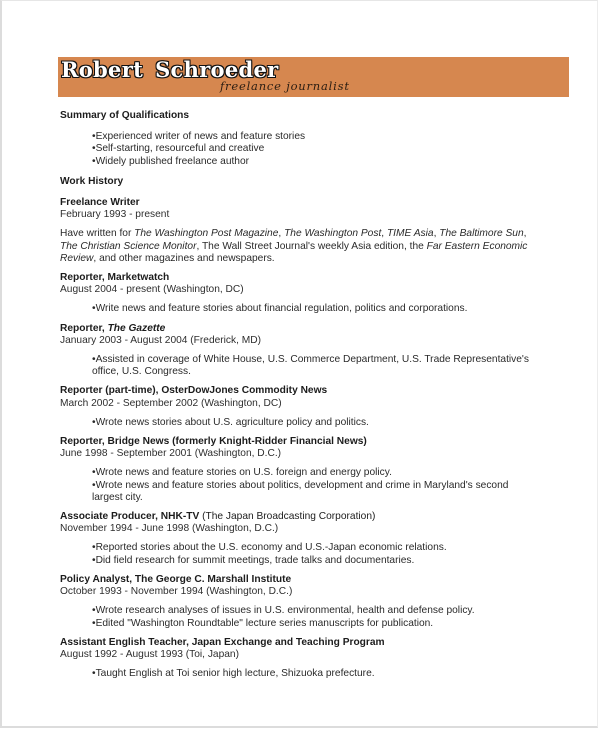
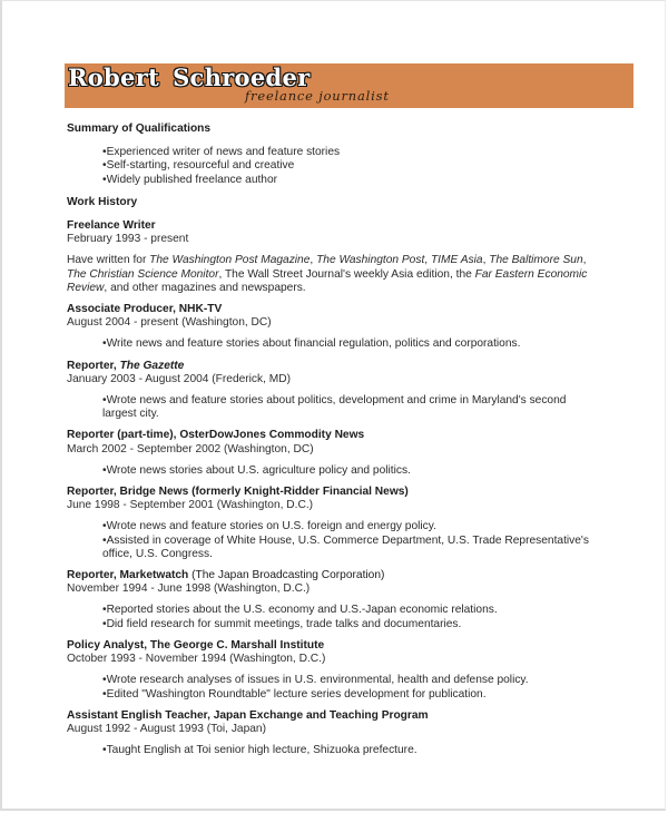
  Robert Schroeder
  freelance journalist
  Summary of Qualifications
  •Experienced writer of news and feature stories
  •Self-starting, resourceful and creative
  •Widely published freelance author
  Work History
  Freelance Writer
  February 1993 - present
  Have written for The Washington Post Magazine, The Washington Post, TIME Asia, The Baltimore Sun, The Christian Science Monitor, The Wall Street Journal's weekly Asia edition, the Far Eastern Economic Review, and other magazines and newspapers.
- Reporter, Marketwatch
+ Associate Producer, NHK-TV
  August 2004 - present (Washington, DC)
  •Write news and feature stories about financial regulation, politics and corporations.
  Reporter, The Gazette
  January 2003 - August 2004 (Frederick, MD)
- •Assisted in coverage of White House, U.S. Commerce Department, U.S. Trade Representative's office, U.S. Congress.
+ •Wrote news and feature stories about politics, development and crime in Maryland's second largest city.
  Reporter (part-time), OsterDowJones Commodity News
  March 2002 - September 2002 (Washington, DC)
  •Wrote news stories about U.S. agriculture policy and politics.
  Reporter, Bridge News (formerly Knight-Ridder Financial News)
  June 1998 - September 2001 (Washington, D.C.)
  •Wrote news and feature stories on U.S. foreign and energy policy.
- •Wrote news and feature stories about politics, development and crime in Maryland's second largest city.
+ •Assisted in coverage of White House, U.S. Commerce Department, U.S. Trade Representative's office, U.S. Congress.
- Associate Producer, NHK-TV (The Japan Broadcasting Corporation)
+ Reporter, Marketwatch (The Japan Broadcasting Corporation)
  November 1994 - June 1998 (Washington, D.C.)
  •Reported stories about the U.S. economy and U.S.-Japan economic relations.
  •Did field research for summit meetings, trade talks and documentaries.
  Policy Analyst, The George C. Marshall Institute
  October 1993 - November 1994 (Washington, D.C.)
  •Wrote research analyses of issues in U.S. environmental, health and defense policy.
- •Edited "Washington Roundtable" lecture series manuscripts for publication.
+ •Edited "Washington Roundtable" lecture series development for publication.
  Assistant English Teacher, Japan Exchange and Teaching Program
  August 1992 - August 1993 (Toi, Japan)
  •Taught English at Toi senior high lecture, Shizuoka prefecture.
